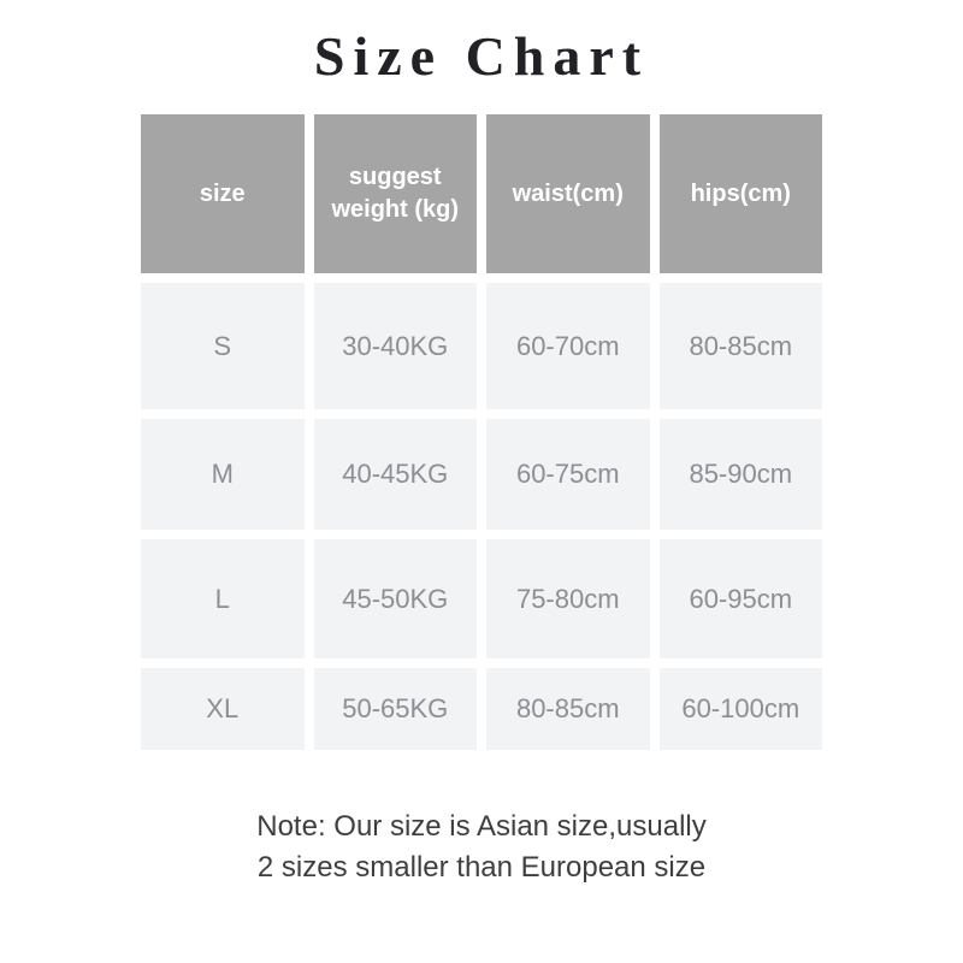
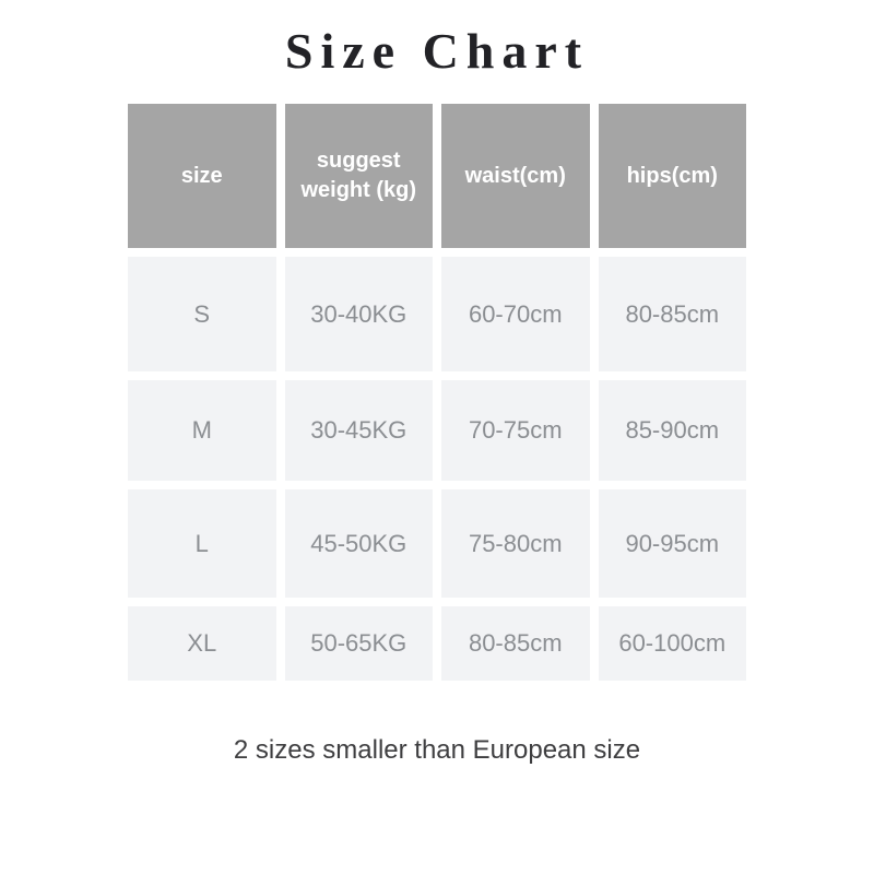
  Size Chart
  size
  suggest weight (kg)
  waist(cm)
  hips(cm)
  S
  30-40KG
  60-70cm
  80-85cm
  M
- 40-45KG
+ 30-45KG
- 60-75cm
+ 70-75cm
  85-90cm
  L
  45-50KG
  75-80cm
- 60-95cm
+ 90-95cm
  XL
  50-65KG
  80-85cm
  60-100cm
- Note: Our size is Asian size,usually
  2 sizes smaller than European size
